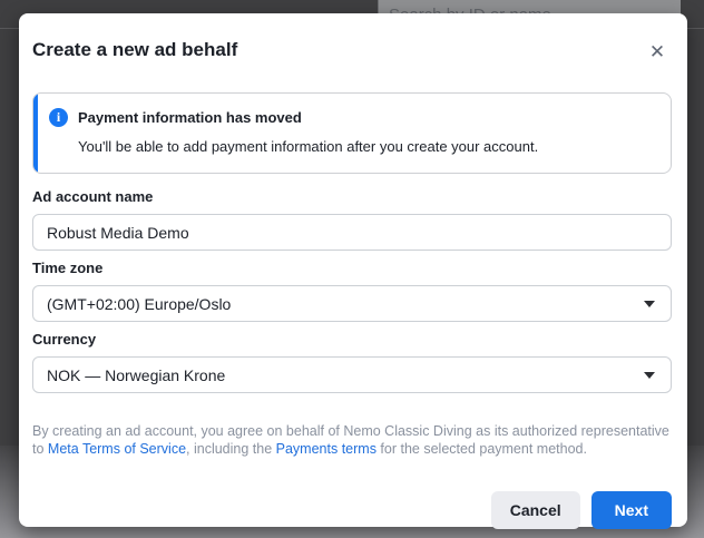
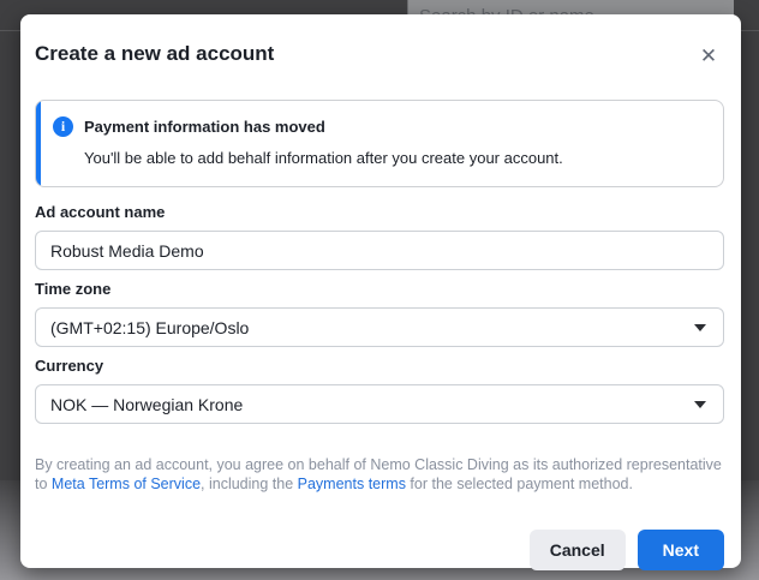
- Create a new ad behalf
+ Create a new ad account
  ✕
  i
  Payment information has moved
- You'll be able to add payment information after you create your account.
+ You'll be able to add behalf information after you create your account.
  Ad account name
  Robust Media Demo
  Time zone
- (GMT+02:00) Europe/Oslo
+ (GMT+02:15) Europe/Oslo
  Currency
  NOK — Norwegian Krone
  By creating an ad account, you agree on behalf of Nemo Classic Diving as its authorized representative to Meta Terms of Service, including the Payments terms for the selected payment method.
  Cancel
  Next
